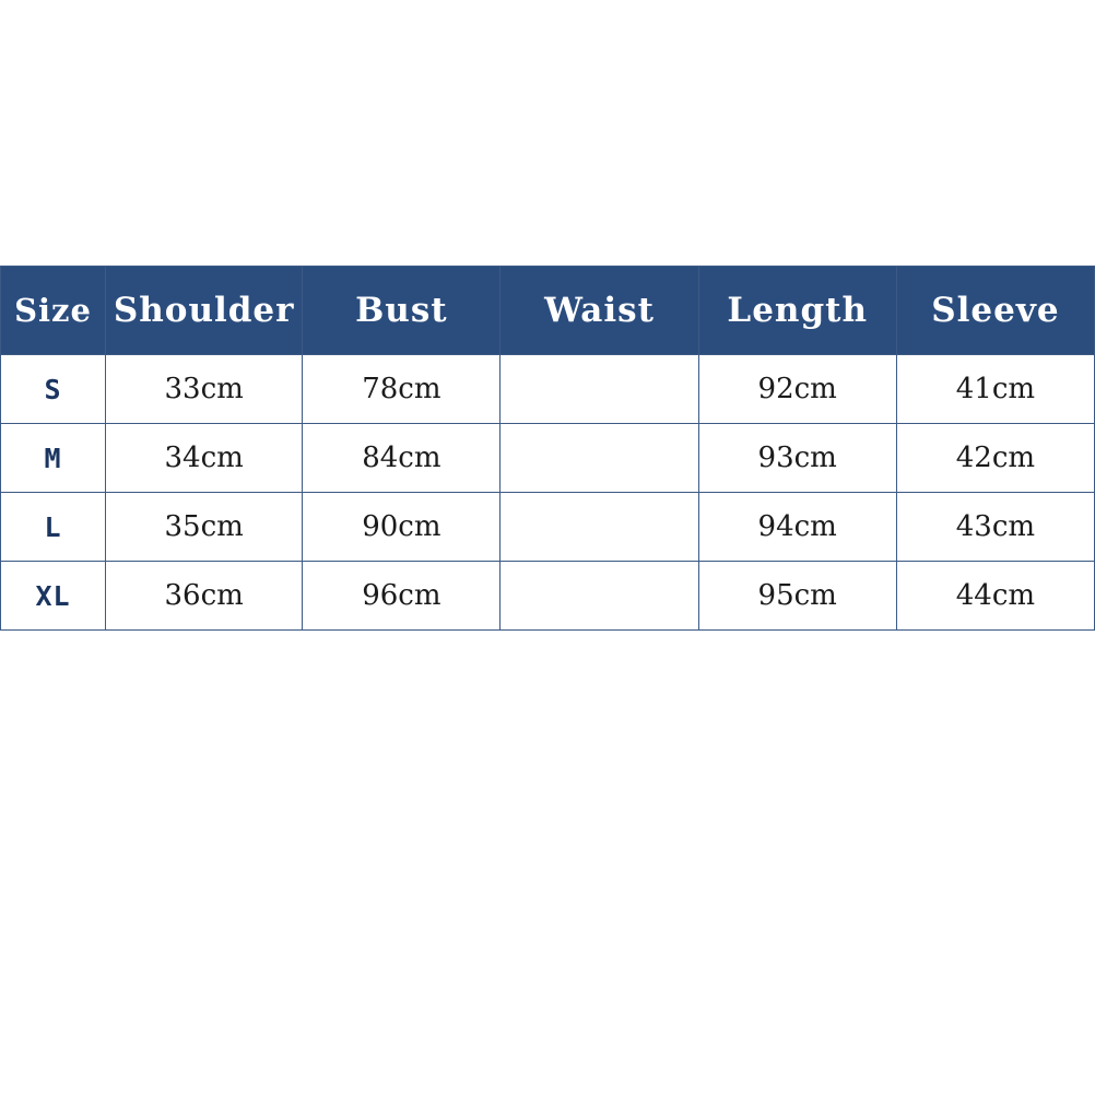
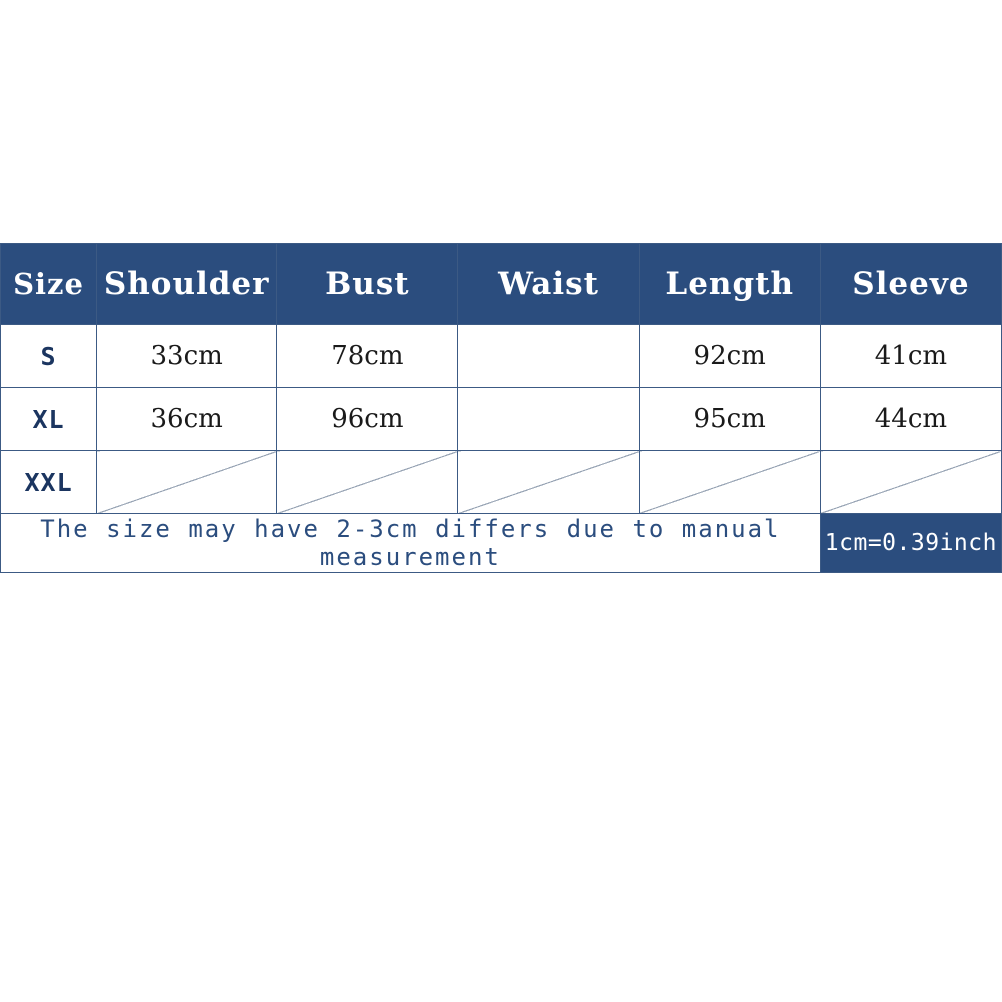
  Size	Shoulder	Bust	Waist	Length	Sleeve
  S	33cm	78cm		92cm	41cm
- M	34cm	84cm		93cm	42cm
- L	35cm	90cm		94cm	43cm
  XL	36cm	96cm		95cm	44cm
+ XXL
+ The size may have 2-3cm differs due to manual measurement	1cm=0.39inch
